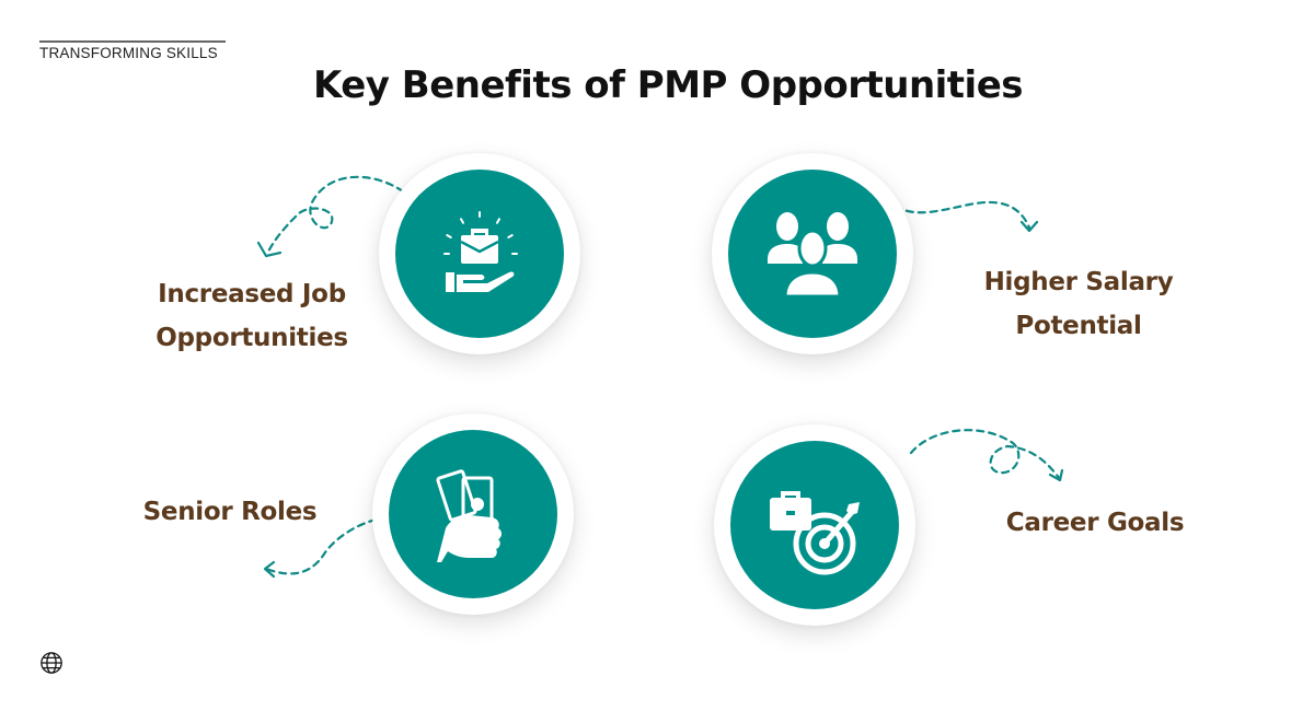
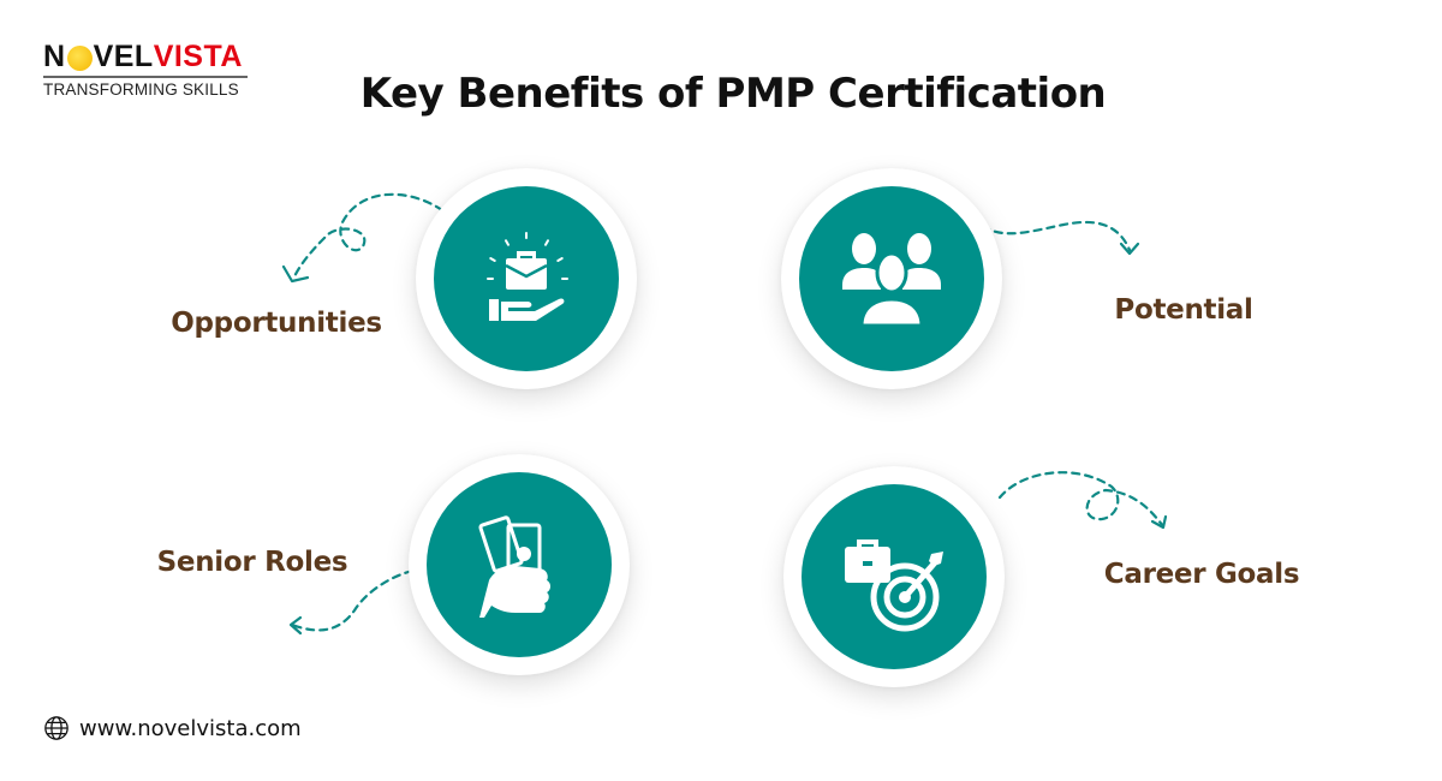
+ N
+ VEL
+ VISTA
  TRANSFORMING SKILLS
- Key Benefits of PMP Opportunities
+ Key Benefits of PMP Certification
- Increased Job
  Opportunities
- Higher Salary
  Potential
  Senior Roles
  Career Goals
+ www.novelvista.com
